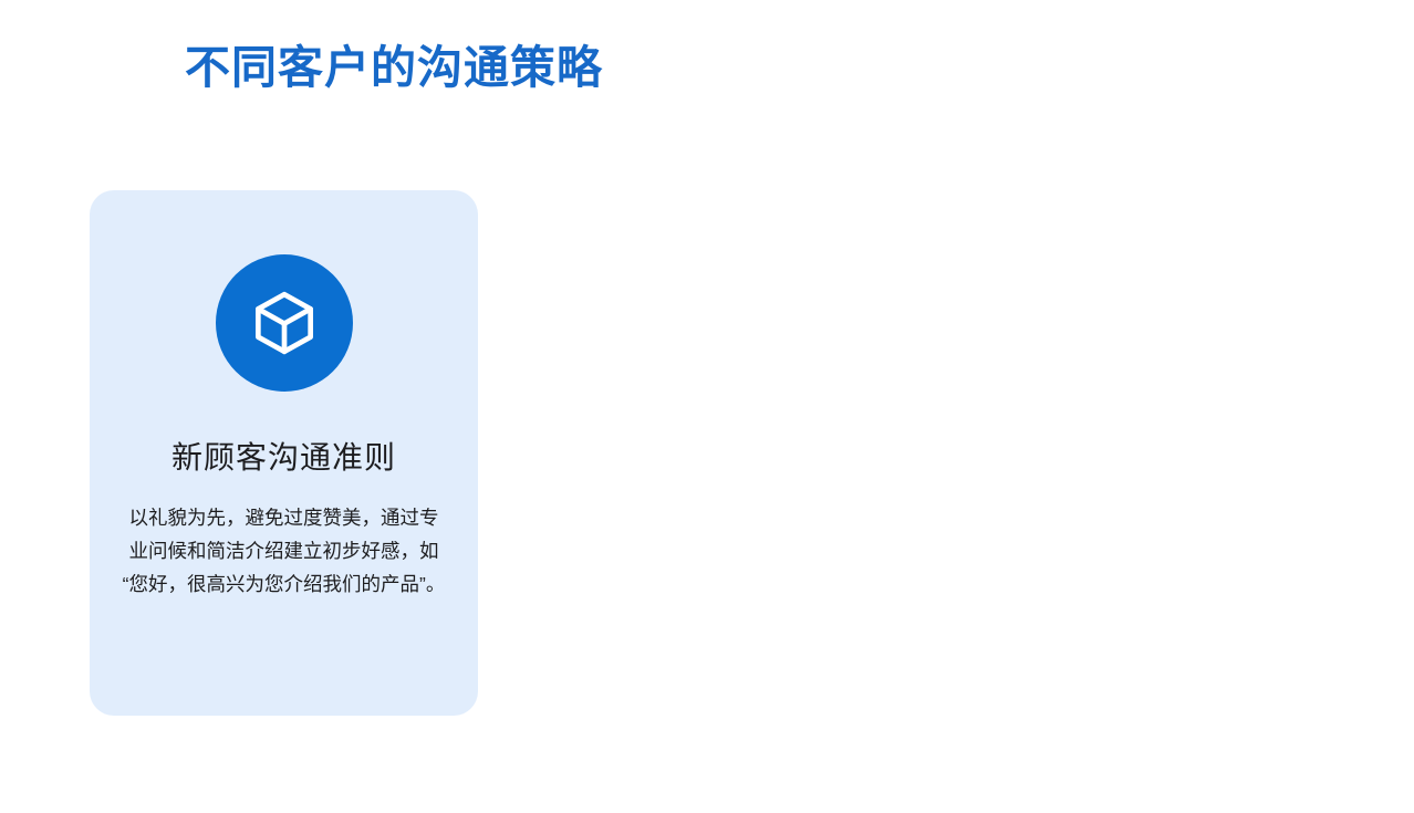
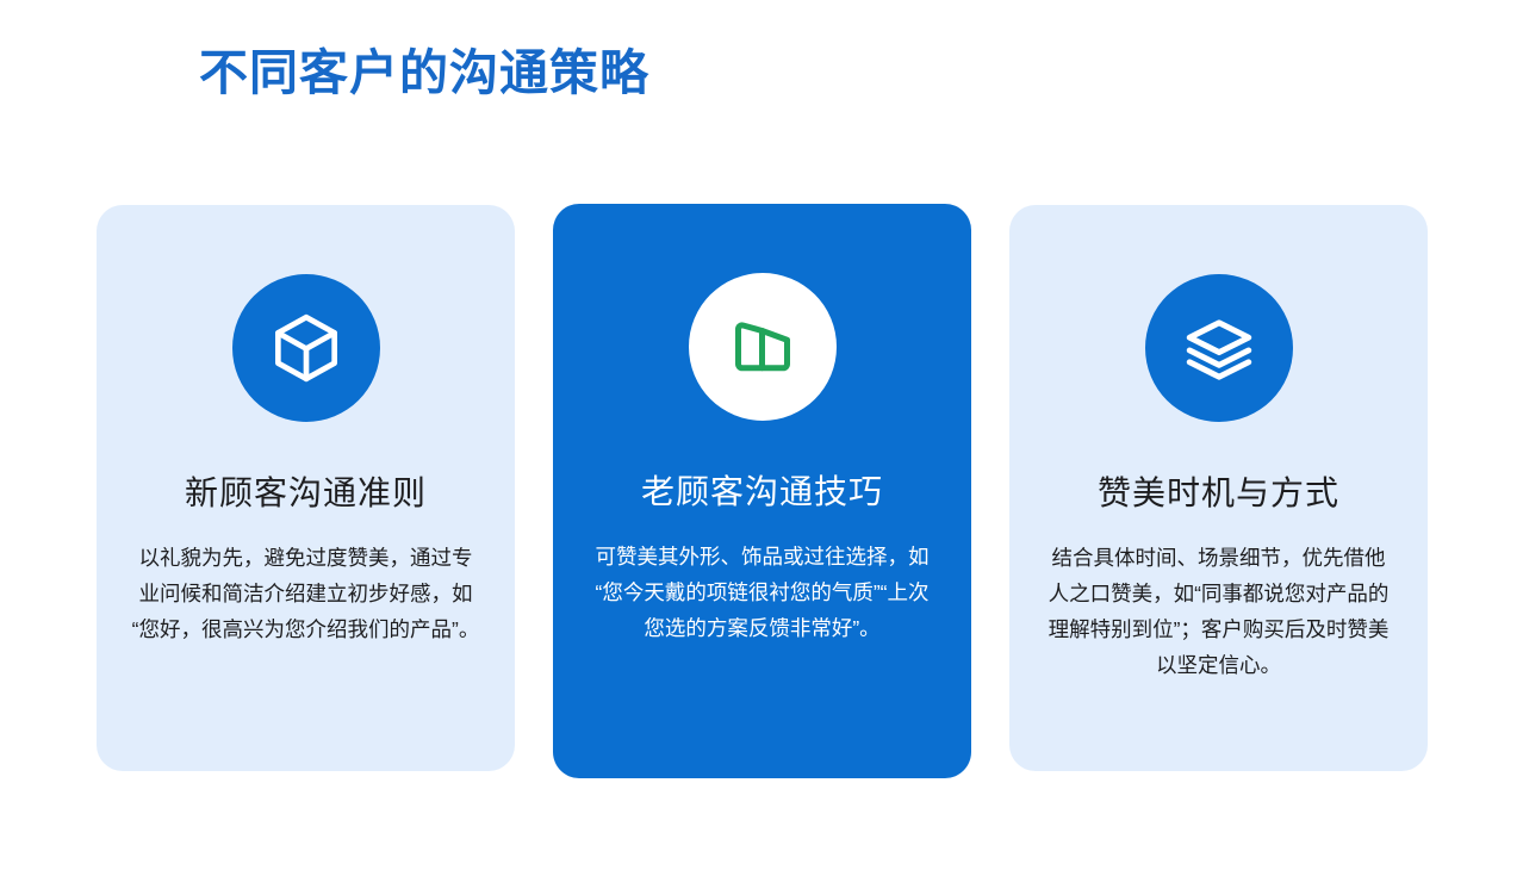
  不同客户的沟通策略
  新顾客沟通准则
  以礼貌为先，避免过度赞美，通过专业问候和简洁介绍建立初步好感，如“您好，很高兴为您介绍我们的产品”。
+ 老顾客沟通技巧
+ 可赞美其外形、饰品或过往选择，如“您今天戴的项链很衬您的气质”“上次您选的方案反馈非常好”。
+ 赞美时机与方式
+ 结合具体时间、场景细节，优先借他人之口赞美，如“同事都说您对产品的理解特别到位”；客户购买后及时赞美以坚定信心。
